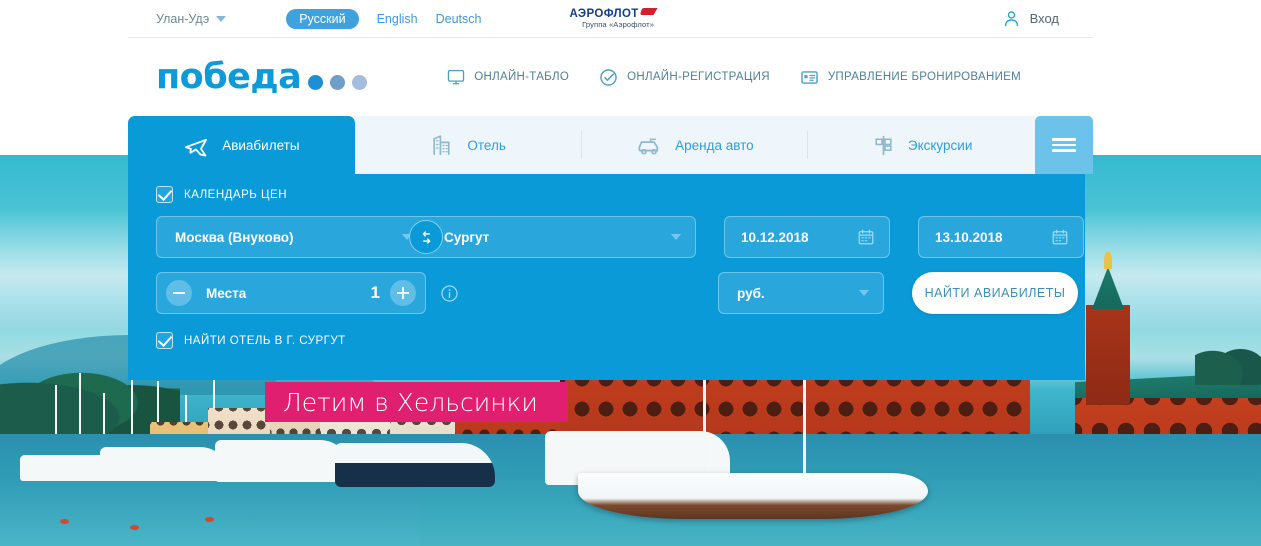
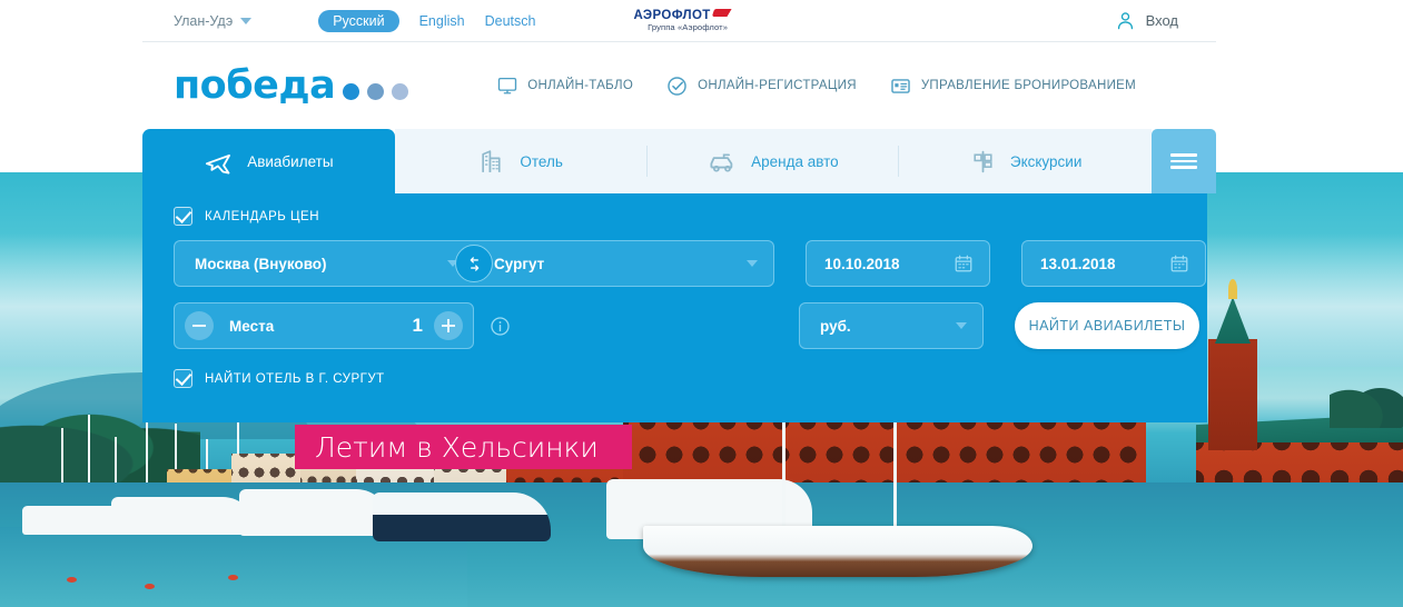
  Улан-Удэ
  Русский
  English
  Deutsch
  АЭРОФЛОТ
  Группа «Аэрофлот»
  Вход
  победа
  ОНЛАЙН-ТАБЛО
  ОНЛАЙН-РЕГИСТРАЦИЯ
  УПРАВЛЕНИЕ БРОНИРОВАНИЕМ
  Авиабилеты
  Отель
  Аренда авто
  Экскурсии
  КАЛЕНДАРЬ ЦЕН
  Москва (Внуково)
  Сургут
- 10.12.2018
+ 10.10.2018
- 13.10.2018
+ 13.01.2018
  Места
  1
  руб.
  НАЙТИ АВИАБИЛЕТЫ
  НАЙТИ ОТЕЛЬ В Г. СУРГУТ
  Летим в Хельсинки
